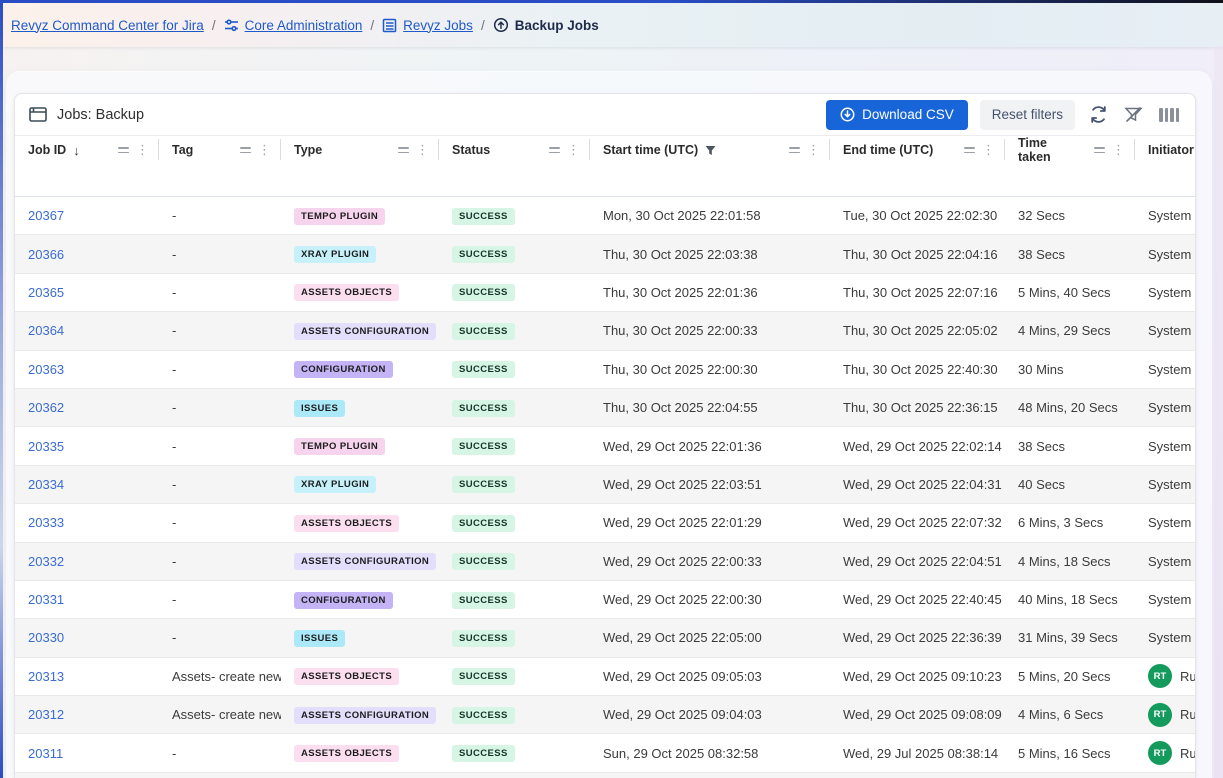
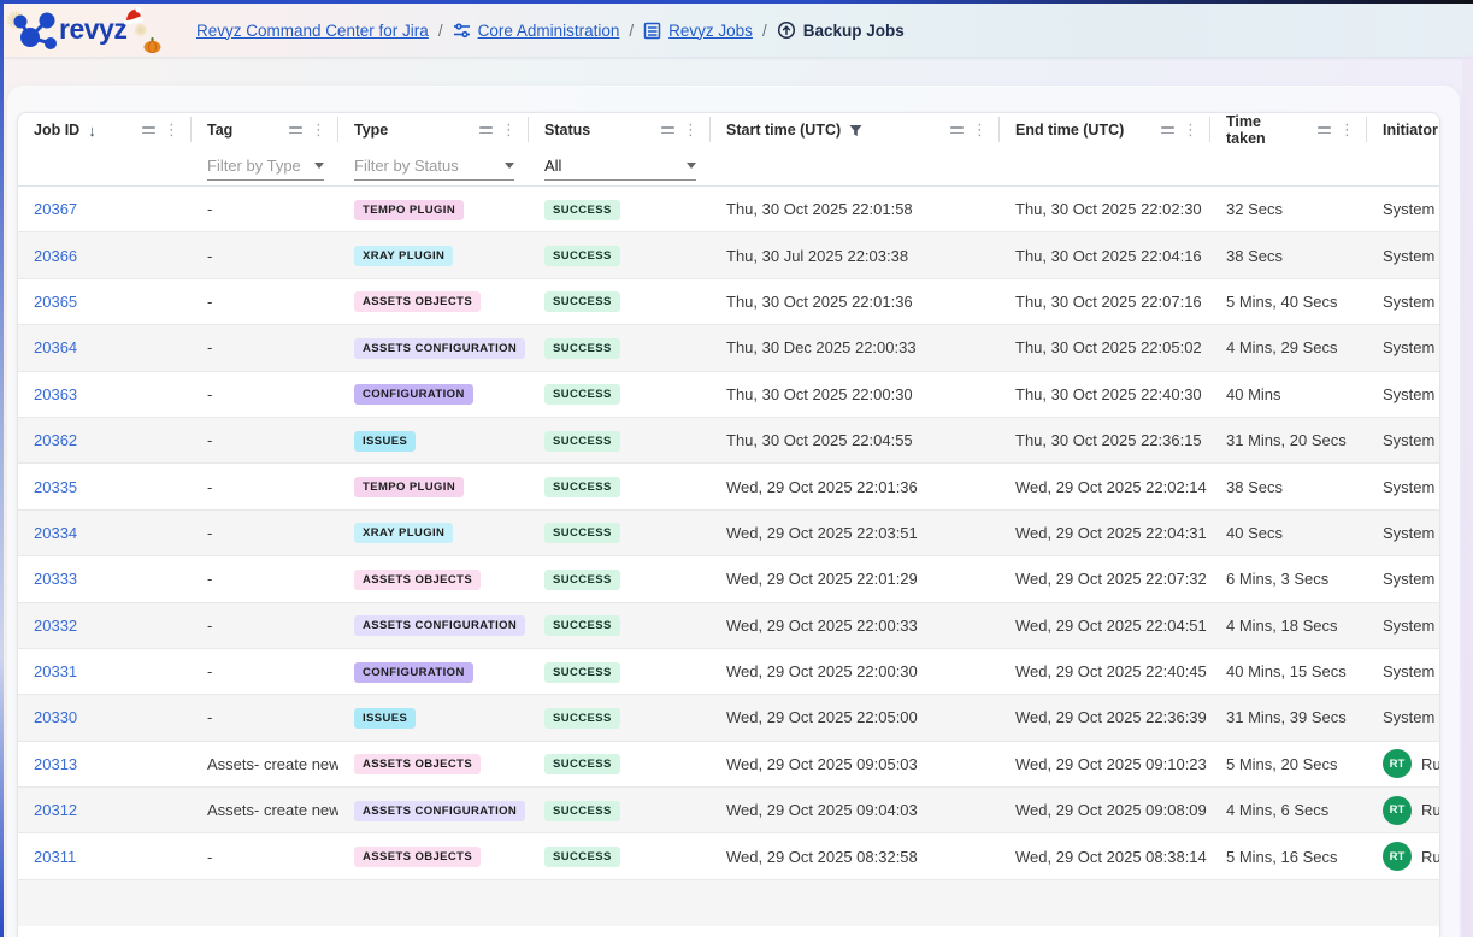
+ ✺
+ revyz
  Revyz Command Center for Jira
  /
  Core Administration
  /
  Revyz Jobs
  /
  Backup Jobs
- Jobs: Backup
- Download CSV
- Reset filters
  Job ID
  ↓
  ⋮
  Tag
  ⋮
  Type
  ⋮
  Status
  ⋮
  Start time (UTC)
  ⋮
  End time (UTC)
  ⋮
  Time taken
  ⋮
  Initiator
+ Filter by Type
+ Filter by Status
+ All
  20367
  -
  TEMPO PLUGIN
  SUCCESS
- Mon, 30 Oct 2025 22:01:58
+ Thu, 30 Oct 2025 22:01:58
- Tue, 30 Oct 2025 22:02:30
+ Thu, 30 Oct 2025 22:02:30
  32 Secs
  System
  20366
  -
  XRAY PLUGIN
  SUCCESS
- Thu, 30 Oct 2025 22:03:38
+ Thu, 30 Jul 2025 22:03:38
  Thu, 30 Oct 2025 22:04:16
  38 Secs
  System
  20365
  -
  ASSETS OBJECTS
  SUCCESS
  Thu, 30 Oct 2025 22:01:36
  Thu, 30 Oct 2025 22:07:16
  5 Mins, 40 Secs
  System
  20364
  -
  ASSETS CONFIGURATION
  SUCCESS
- Thu, 30 Oct 2025 22:00:33
+ Thu, 30 Dec 2025 22:00:33
  Thu, 30 Oct 2025 22:05:02
  4 Mins, 29 Secs
  System
  20363
  -
  CONFIGURATION
  SUCCESS
  Thu, 30 Oct 2025 22:00:30
  Thu, 30 Oct 2025 22:40:30
- 30 Mins
+ 40 Mins
  System
  20362
  -
  ISSUES
  SUCCESS
  Thu, 30 Oct 2025 22:04:55
  Thu, 30 Oct 2025 22:36:15
- 48 Mins, 20 Secs
+ 31 Mins, 20 Secs
  System
  20335
  -
  TEMPO PLUGIN
  SUCCESS
  Wed, 29 Oct 2025 22:01:36
  Wed, 29 Oct 2025 22:02:14
  38 Secs
  System
  20334
  -
  XRAY PLUGIN
  SUCCESS
  Wed, 29 Oct 2025 22:03:51
  Wed, 29 Oct 2025 22:04:31
  40 Secs
  System
  20333
  -
  ASSETS OBJECTS
  SUCCESS
  Wed, 29 Oct 2025 22:01:29
  Wed, 29 Oct 2025 22:07:32
  6 Mins, 3 Secs
  System
  20332
  -
  ASSETS CONFIGURATION
  SUCCESS
  Wed, 29 Oct 2025 22:00:33
  Wed, 29 Oct 2025 22:04:51
  4 Mins, 18 Secs
  System
  20331
  -
  CONFIGURATION
  SUCCESS
  Wed, 29 Oct 2025 22:00:30
  Wed, 29 Oct 2025 22:40:45
- 40 Mins, 18 Secs
+ 40 Mins, 15 Secs
  System
  20330
  -
  ISSUES
  SUCCESS
  Wed, 29 Oct 2025 22:05:00
  Wed, 29 Oct 2025 22:36:39
  31 Mins, 39 Secs
  System
  20313
  Assets- create new
  ASSETS OBJECTS
  SUCCESS
  Wed, 29 Oct 2025 09:05:03
  Wed, 29 Oct 2025 09:10:23
  5 Mins, 20 Secs
  RT
  20312
  Assets- create new
  ASSETS CONFIGURATION
  SUCCESS
  Wed, 29 Oct 2025 09:04:03
  Wed, 29 Oct 2025 09:08:09
  4 Mins, 6 Secs
  RT
  20311
  -
  ASSETS OBJECTS
  SUCCESS
- Sun, 29 Oct 2025 08:32:58
+ Wed, 29 Oct 2025 08:32:58
- Wed, 29 Jul 2025 08:38:14
+ Wed, 29 Oct 2025 08:38:14
  5 Mins, 16 Secs
  RT
